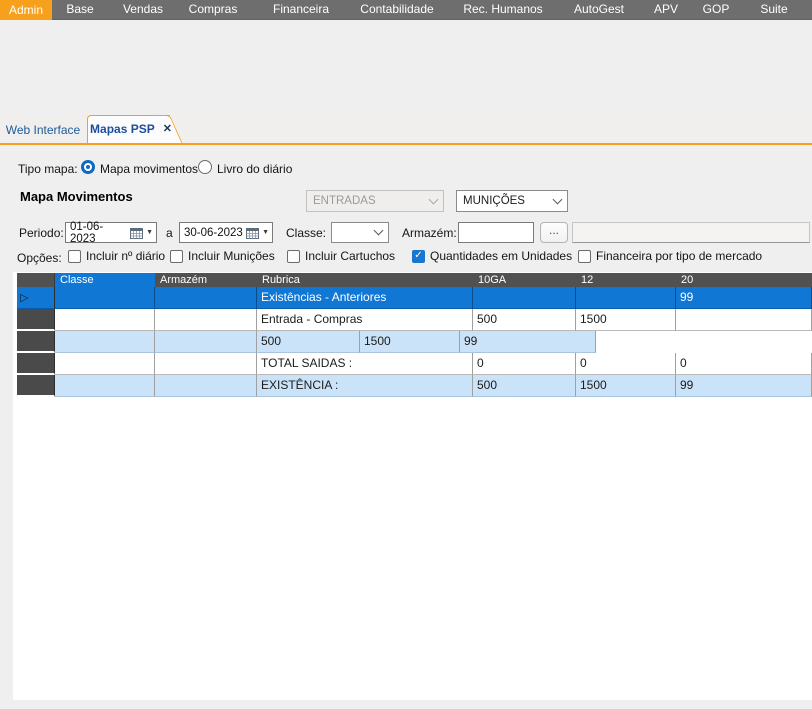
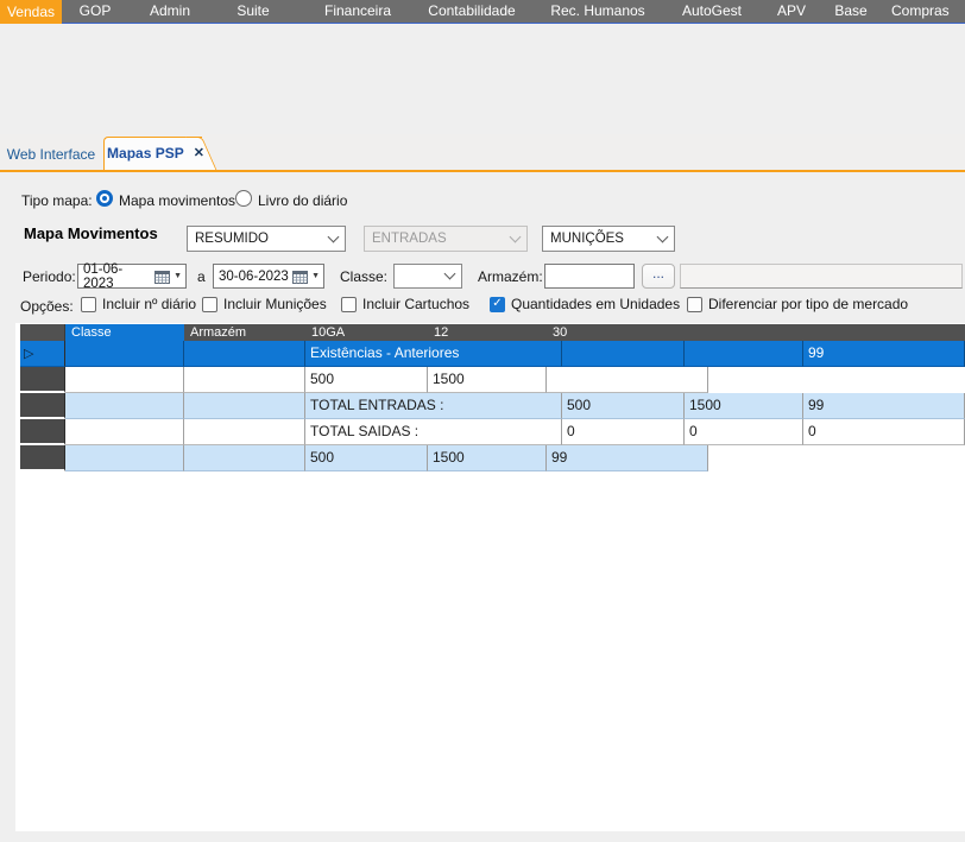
- Admin
+ Vendas
- Base
+ GOP
- Vendas
+ Admin
- Compras
+ Suite
  Financeira
  Contabilidade
  Rec. Humanos
  AutoGest
  APV
- GOP
+ Base
- Suite
+ Compras
  Web Interface
  Mapas PSP
  ✕
  Tipo mapa:
  Mapa movimentos
  Livro do diário
  Mapa Movimentos
+ RESUMIDO
  ENTRADAS
  MUNIÇÕES
  Periodo:
  01-06-2023
  a
  30-06-2023
  Classe:
  Armazém:
  ...
  Opções:
  Incluir nº diário
  Incluir Munições
  Incluir Cartuchos
  ✓
  Quantidades em Unidades
- Financeira por tipo de mercado
+ Diferenciar por tipo de mercado
  Classe
  Armazém
- Rubrica
  10GA
  12
- 20
+ 30
  ▷
  Existências - Anteriores
  99
- Entrada - Compras
  500
  1500
+ TOTAL ENTRADAS :
  500
  1500
  99
  TOTAL SAIDAS :
  0
  0
  0
- EXISTÊNCIA :
  500
  1500
  99
